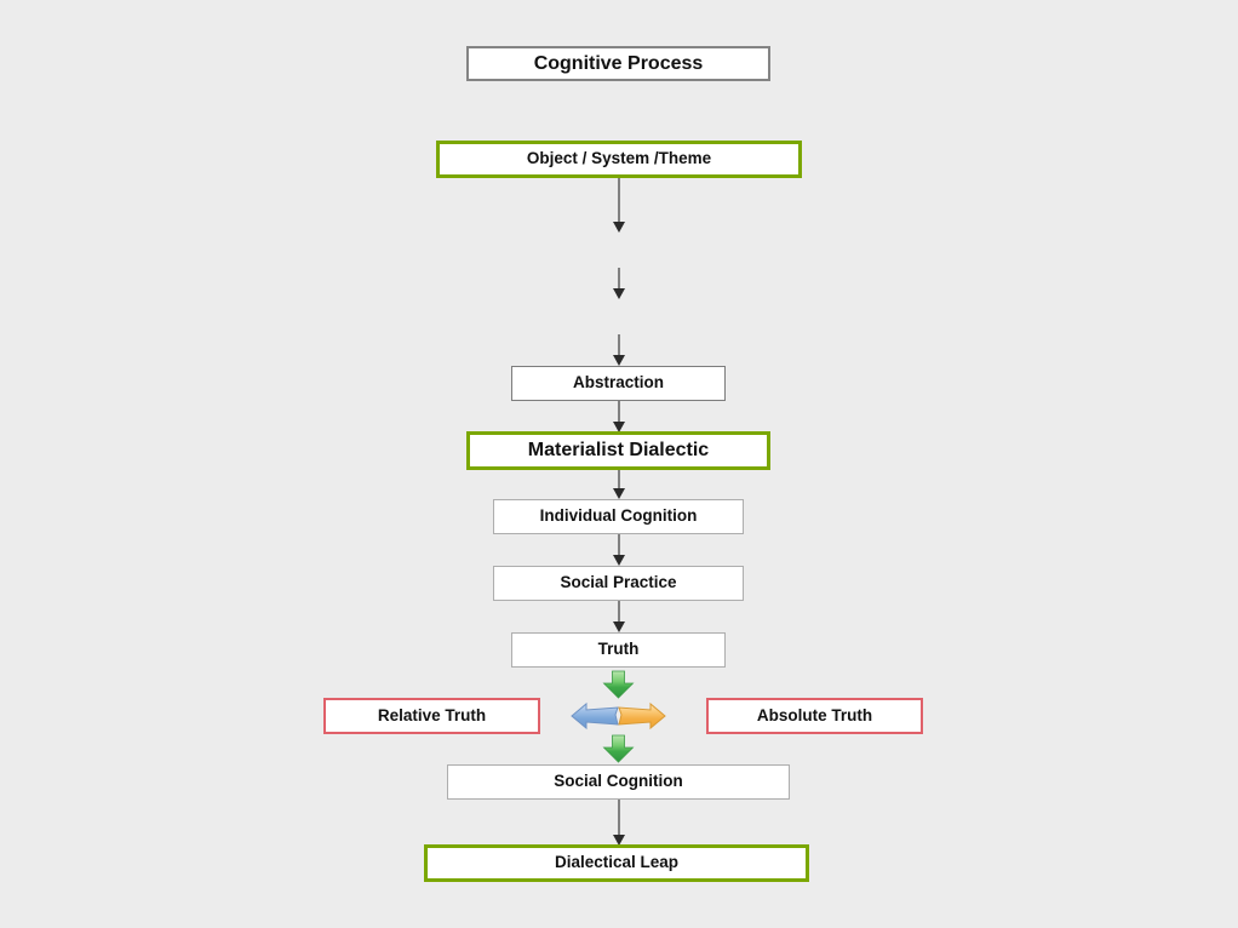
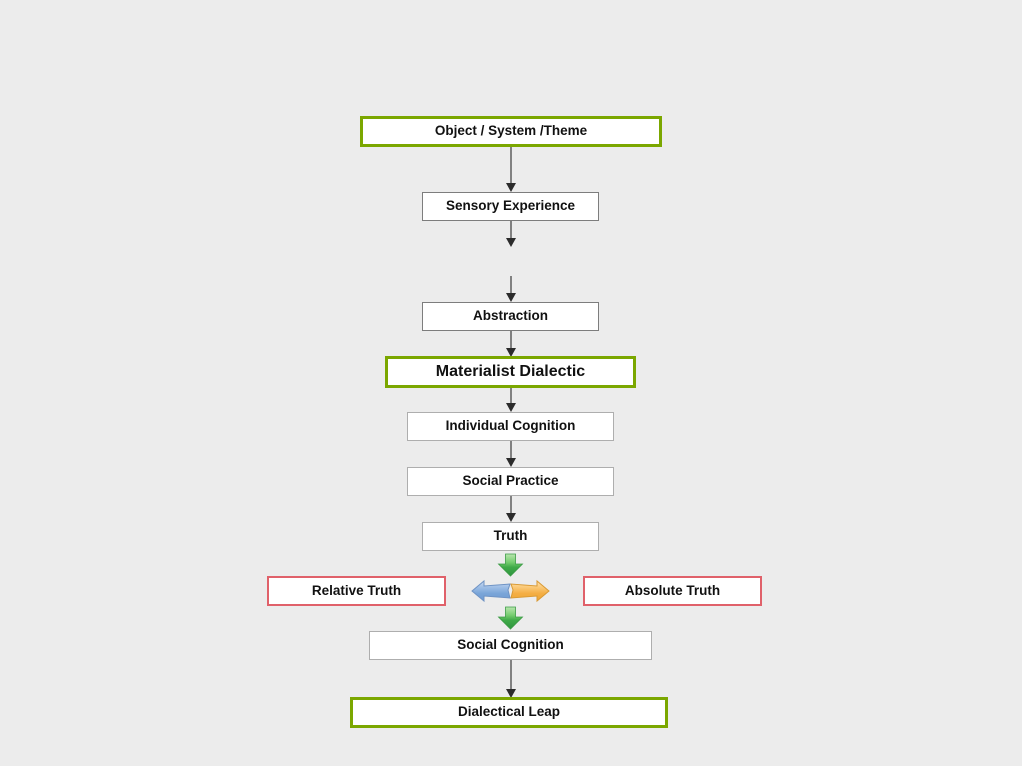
- Cognitive Process
  Object / System /Theme
+ Sensory Experience
  Abstraction
  Materialist Dialectic
  Individual Cognition
  Social Practice
  Truth
  Relative Truth
  Absolute Truth
  Social Cognition
  Dialectical Leap
